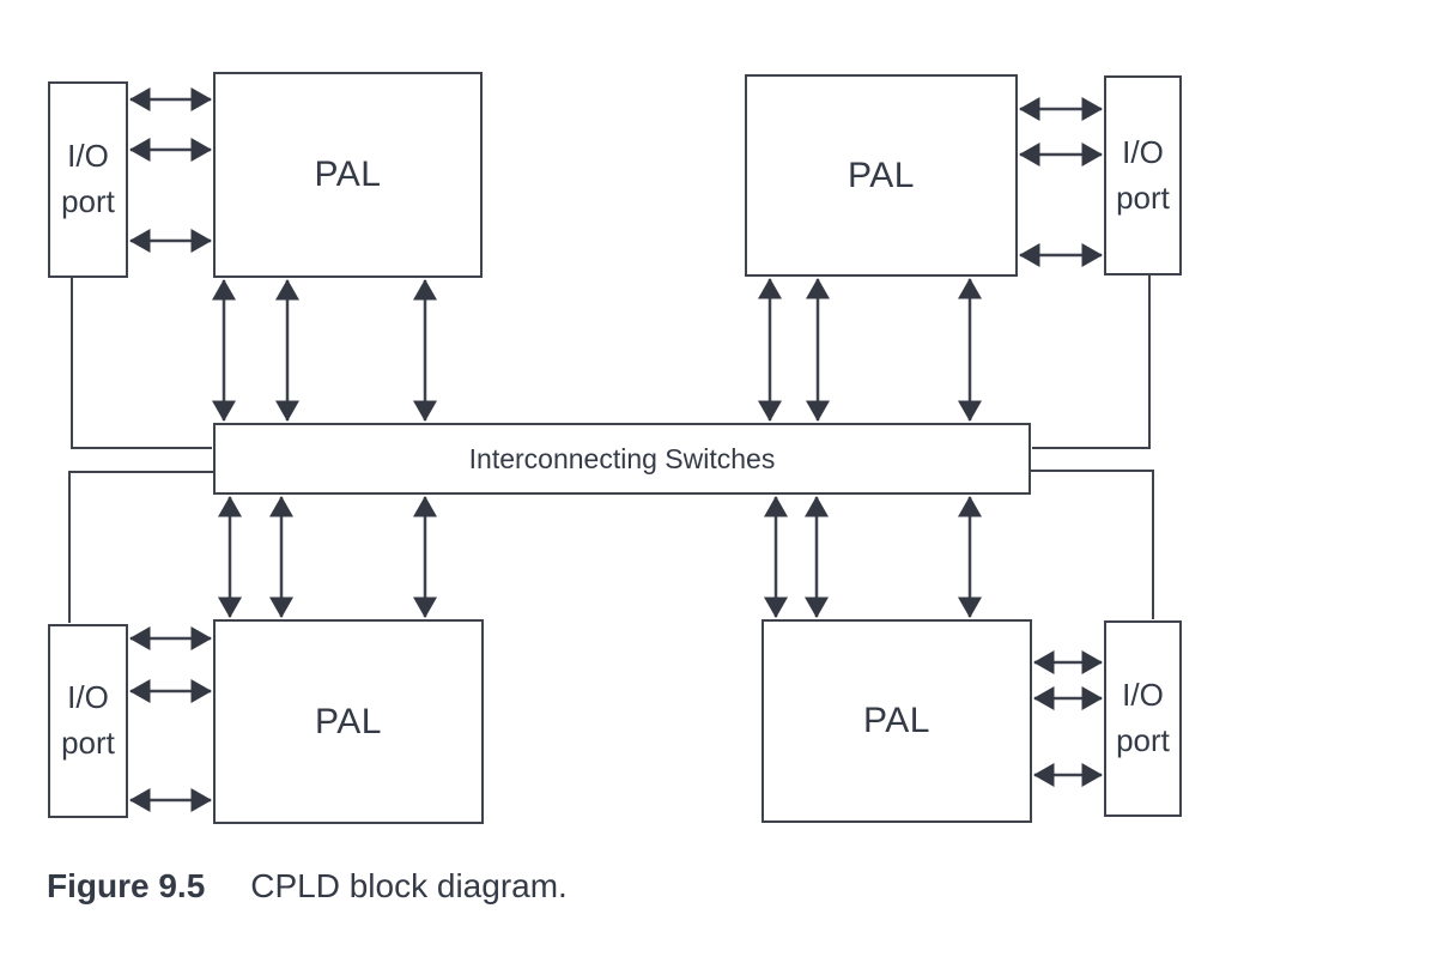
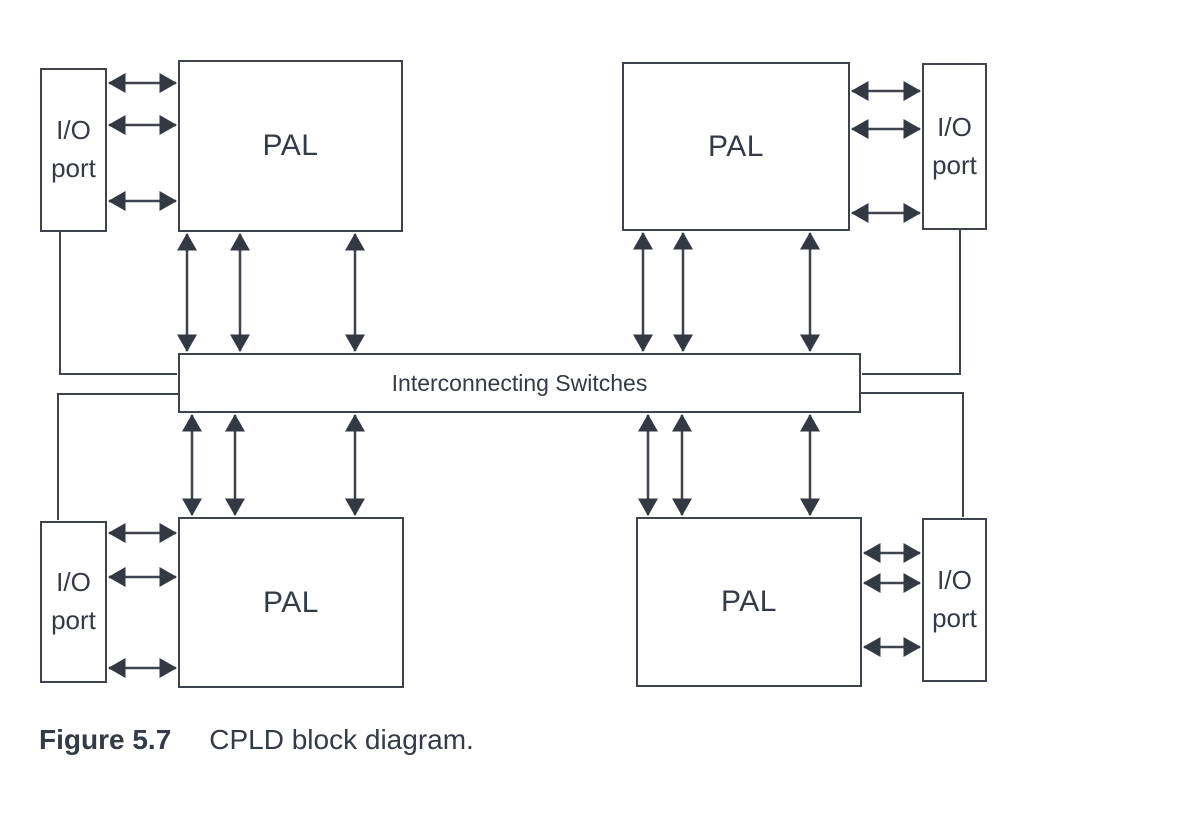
  I/O port
  PAL
  PAL
  I/O port
  Interconnecting Switches
  I/O port
  PAL
  PAL
  I/O port
- Figure 9.5 CPLD block diagram.
+ Figure 5.7 CPLD block diagram.
